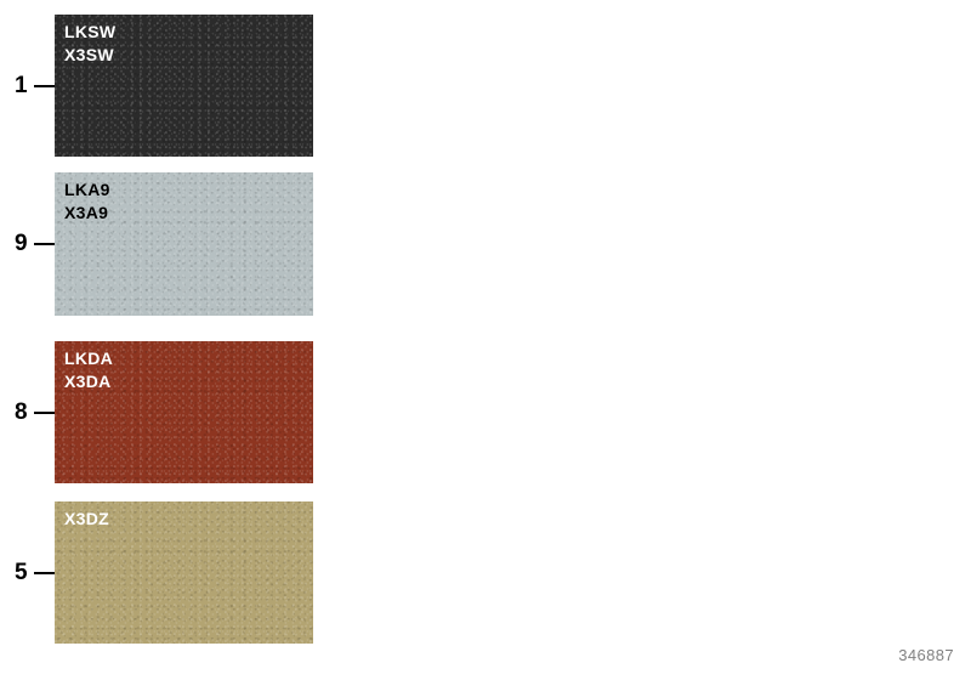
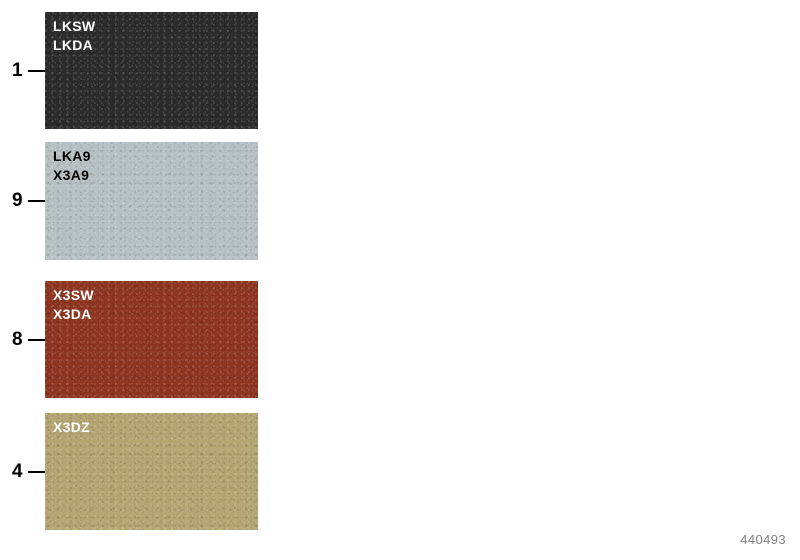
  1
  LKSW
- X3SW
+ LKDA
  9
  LKA9
  X3A9
  8
- LKDA
+ X3SW
  X3DA
- 5
+ 4
  X3DZ
- 346887
+ 440493
